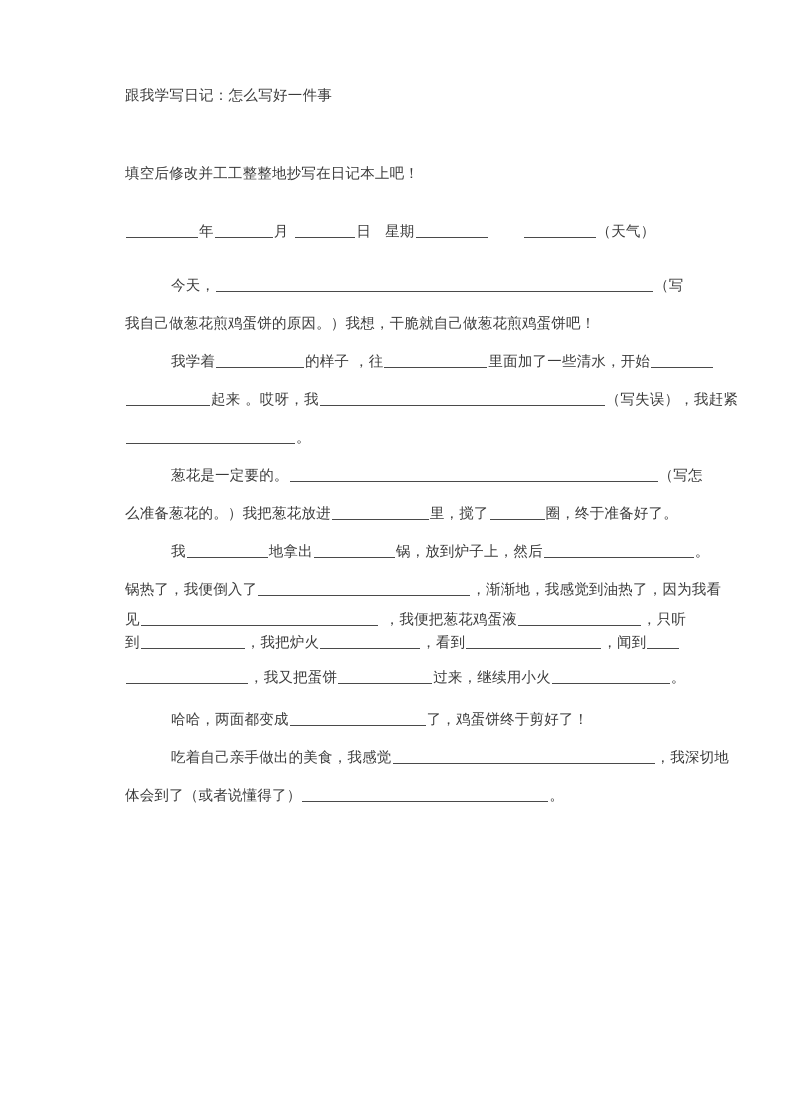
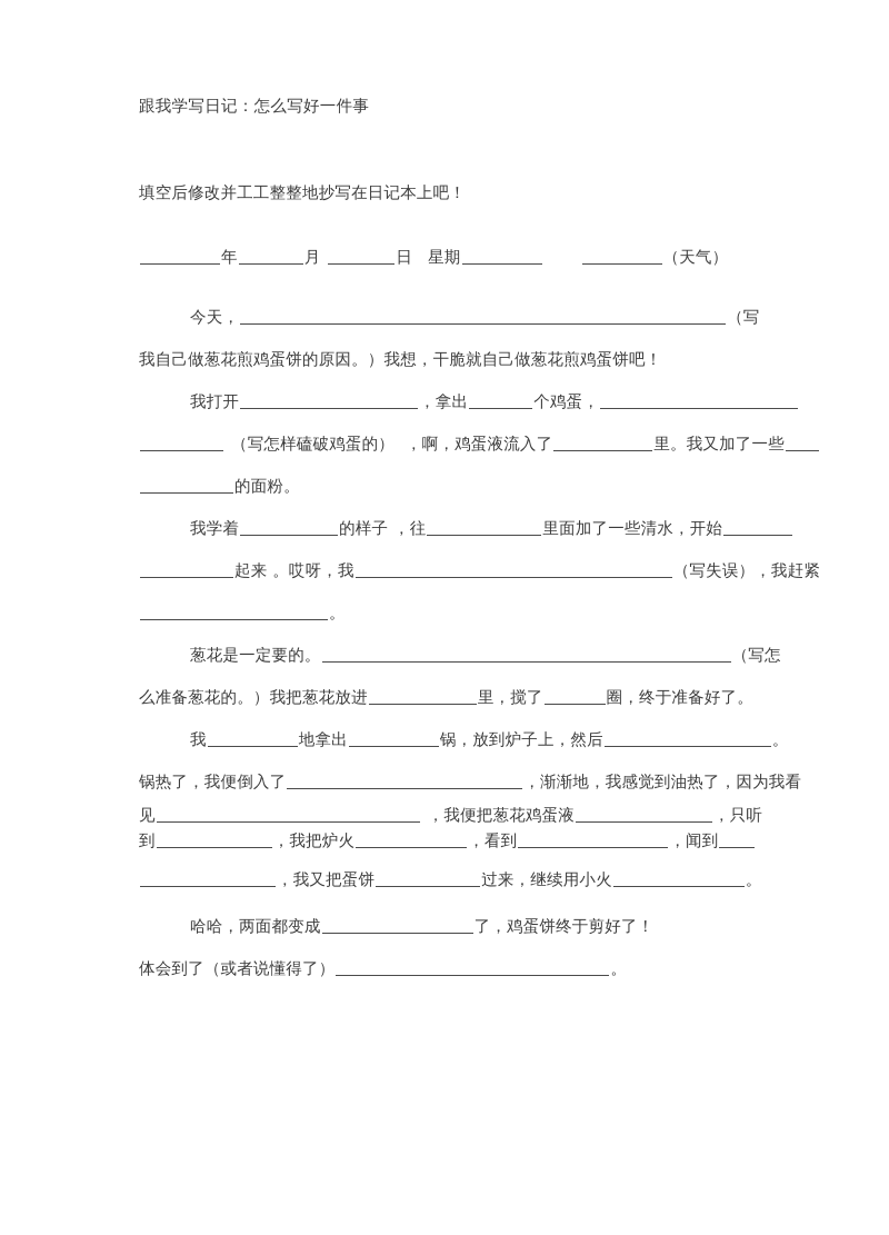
  跟我学写日记：怎么写好一件事
  填空后修改并工工整整地抄写在日记本上吧！
  年 月 日 星期 （天气）
  今天， （写
  我自己做葱花煎鸡蛋饼的原因。）我想，干脆就自己做葱花煎鸡蛋饼吧！
+ 我打开 ，拿出 个鸡蛋，
+ （写怎样磕破鸡蛋的） ，啊，鸡蛋液流入了 里。我又加了一些
+ 的面粉。
  我学着 的样子 ，往 里面加了一些清水，开始
  起来 。哎呀，我 （写失误），我赶紧
  。
  葱花是一定要的。 （写怎
  么准备葱花的。）我把葱花放进 里，搅了 圈，终于准备好了。
  我 地拿出 锅，放到炉子上，然后 。
  锅热了，我便倒入了 ，渐渐地，我感觉到油热了，因为我看
  见 ，我便把葱花鸡蛋液 ，只听
  到 ，我把炉火 ，看到 ，闻到
  ，我又把蛋饼 过来，继续用小火 。
  哈哈，两面都变成 了，鸡蛋饼终于剪好了！
- 吃着自己亲手做出的美食，我感觉 ，我深切地
  体会到了（或者说懂得了） 。
